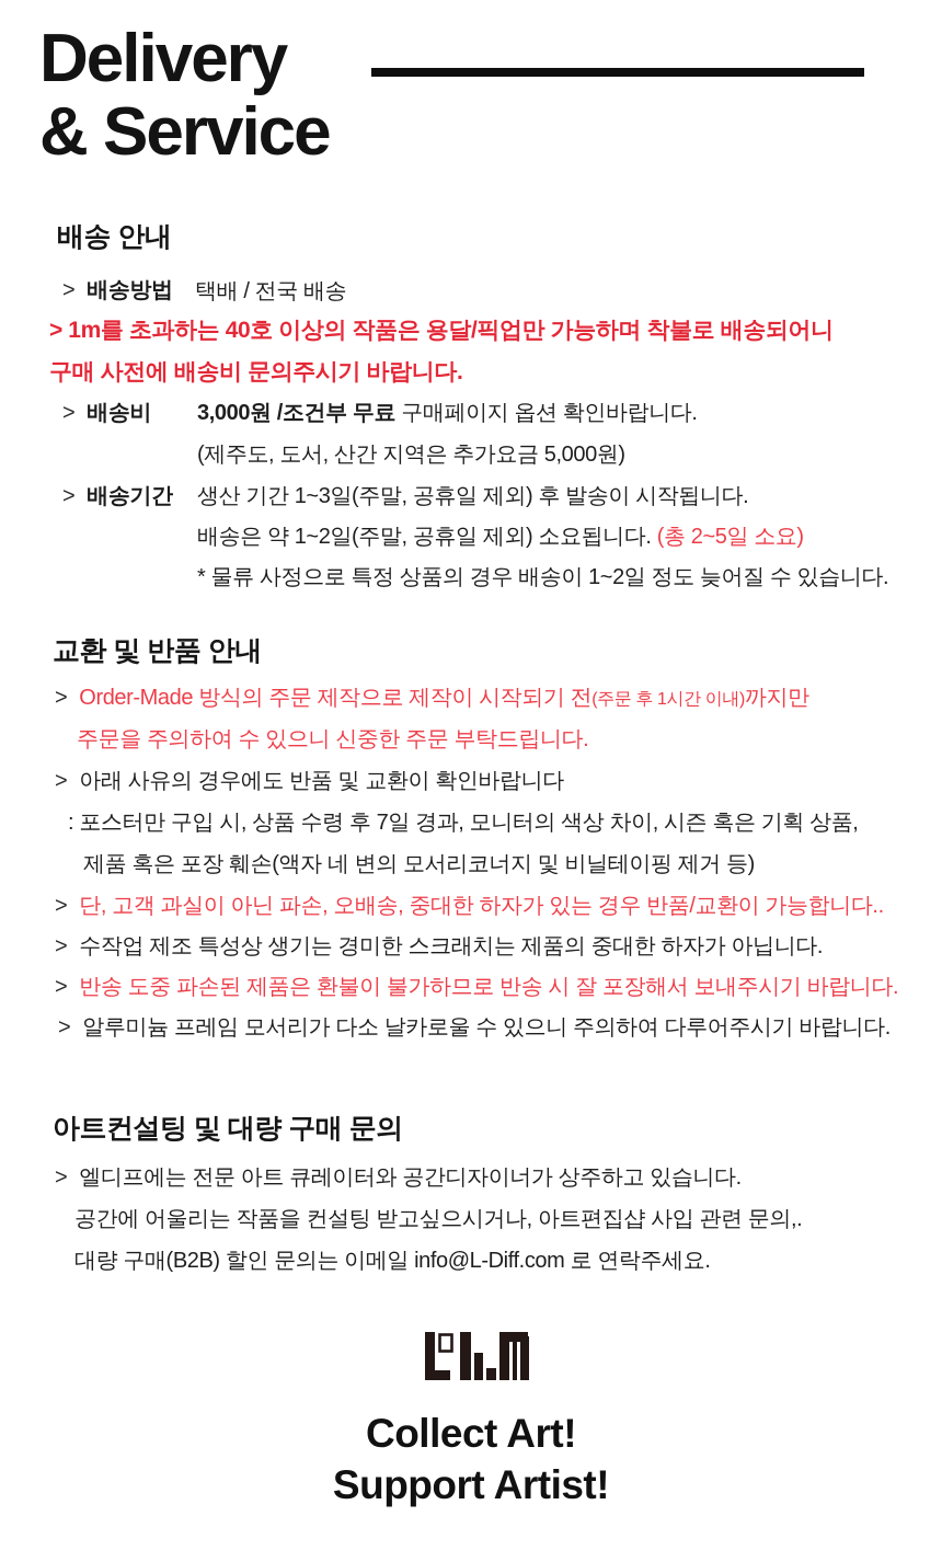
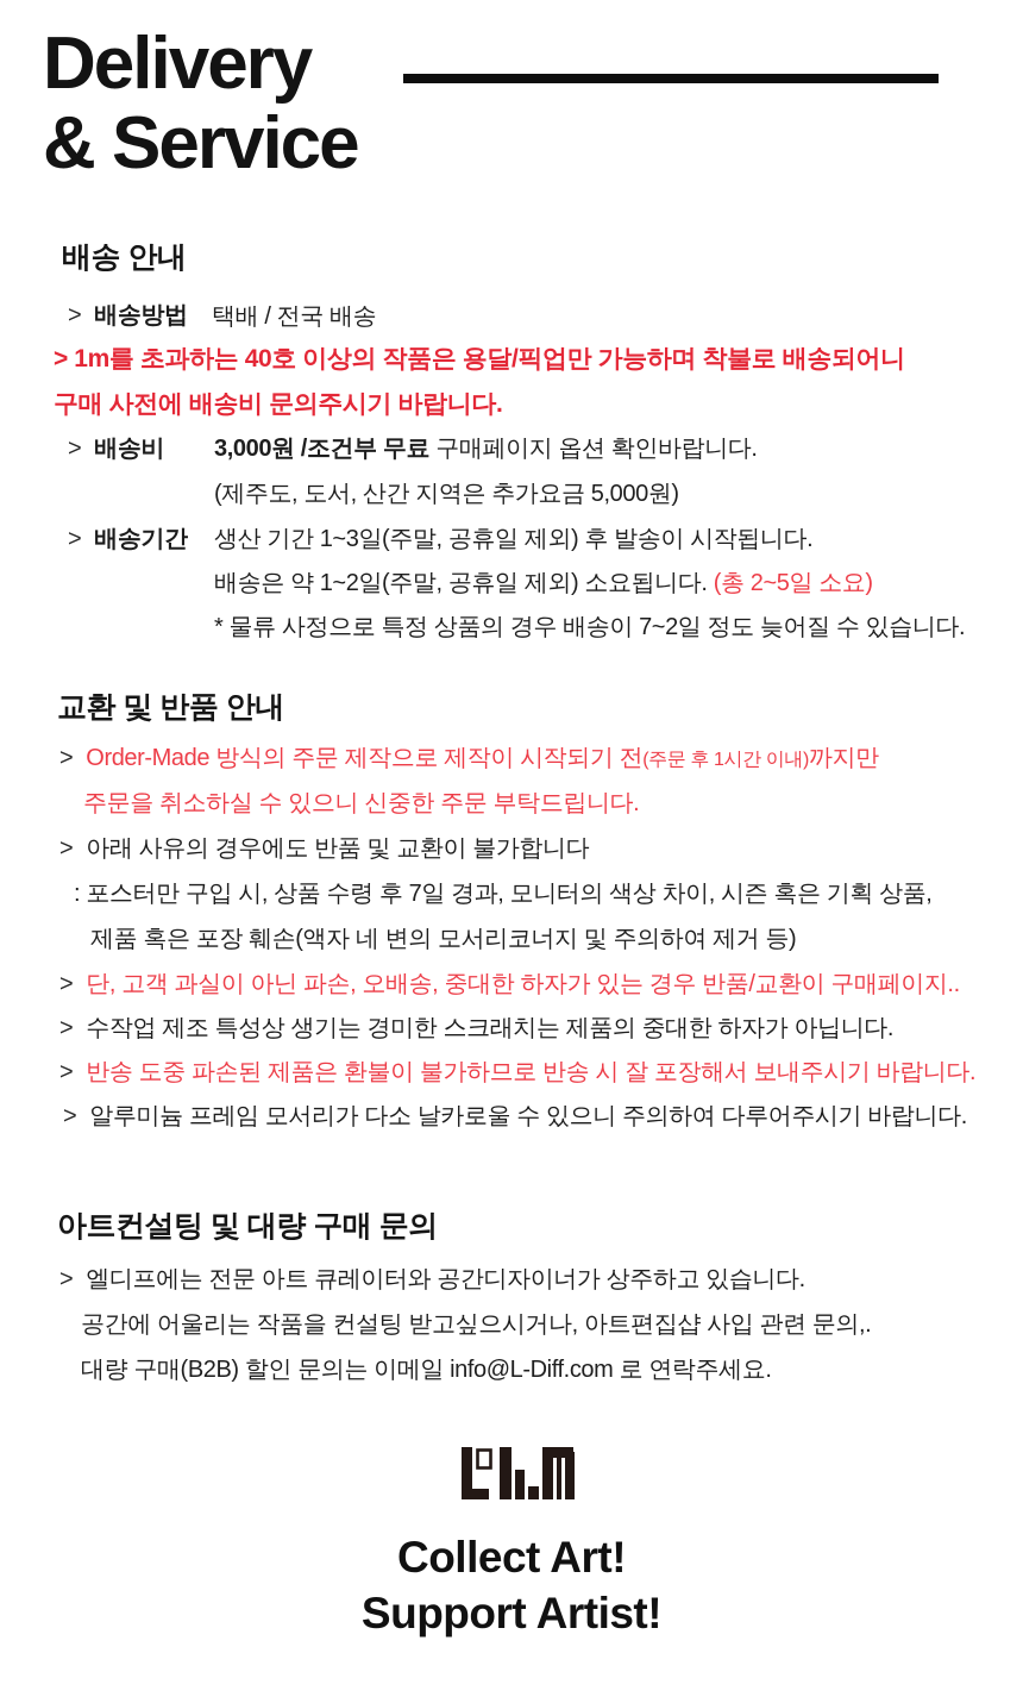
  Delivery
  & Service
  배송 안내
  > 배송방법
  택배 / 전국 배송
  > 1m를 초과하는 40호 이상의 작품은 용달/픽업만 가능하며 착불로 배송되어니
  구매 사전에 배송비 문의주시기 바랍니다.
  > 배송비
  3,000원 /조건부 무료 구매페이지 옵션 확인바랍니다.
  (제주도, 도서, 산간 지역은 추가요금 5,000원)
  > 배송기간
  생산 기간 1~3일(주말, 공휴일 제외) 후 발송이 시작됩니다.
  배송은 약 1~2일(주말, 공휴일 제외) 소요됩니다. (총 2~5일 소요)
- * 물류 사정으로 특정 상품의 경우 배송이 1~2일 정도 늦어질 수 있습니다.
+ * 물류 사정으로 특정 상품의 경우 배송이 7~2일 정도 늦어질 수 있습니다.
  교환 및 반품 안내
  > Order-Made 방식의 주문 제작으로 제작이 시작되기 전(주문 후 1시간 이내)까지만
- 주문을 주의하여 수 있으니 신중한 주문 부탁드립니다.
+ 주문을 취소하실 수 있으니 신중한 주문 부탁드립니다.
- > 아래 사유의 경우에도 반품 및 교환이 확인바랍니다
+ > 아래 사유의 경우에도 반품 및 교환이 불가합니다
  : 포스터만 구입 시, 상품 수령 후 7일 경과, 모니터의 색상 차이, 시즌 혹은 기획 상품,
- 제품 혹은 포장 훼손(액자 네 변의 모서리코너지 및 비닐테이핑 제거 등)
+ 제품 혹은 포장 훼손(액자 네 변의 모서리코너지 및 주의하여 제거 등)
- > 단, 고객 과실이 아닌 파손, 오배송, 중대한 하자가 있는 경우 반품/교환이 가능합니다..
+ > 단, 고객 과실이 아닌 파손, 오배송, 중대한 하자가 있는 경우 반품/교환이 구매페이지..
  > 수작업 제조 특성상 생기는 경미한 스크래치는 제품의 중대한 하자가 아닙니다.
  > 반송 도중 파손된 제품은 환불이 불가하므로 반송 시 잘 포장해서 보내주시기 바랍니다.
  > 알루미늄 프레임 모서리가 다소 날카로울 수 있으니 주의하여 다루어주시기 바랍니다.
  아트컨설팅 및 대량 구매 문의
  > 엘디프에는 전문 아트 큐레이터와 공간디자이너가 상주하고 있습니다.
  공간에 어울리는 작품을 컨설팅 받고싶으시거나, 아트편집샵 사입 관련 문의,.
  대량 구매(B2B) 할인 문의는 이메일 info@L-Diff.com 로 연락주세요.
  Collect Art!
  Support Artist!
